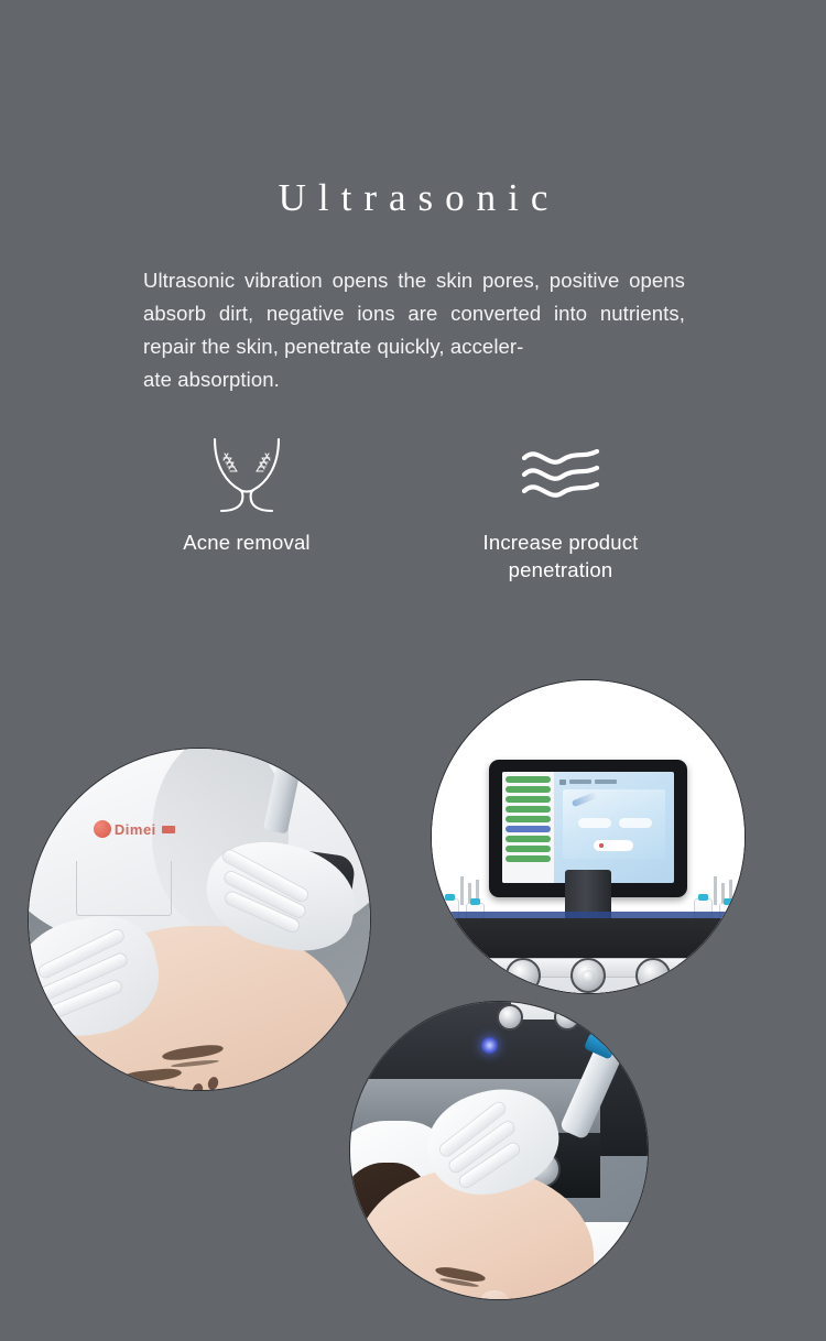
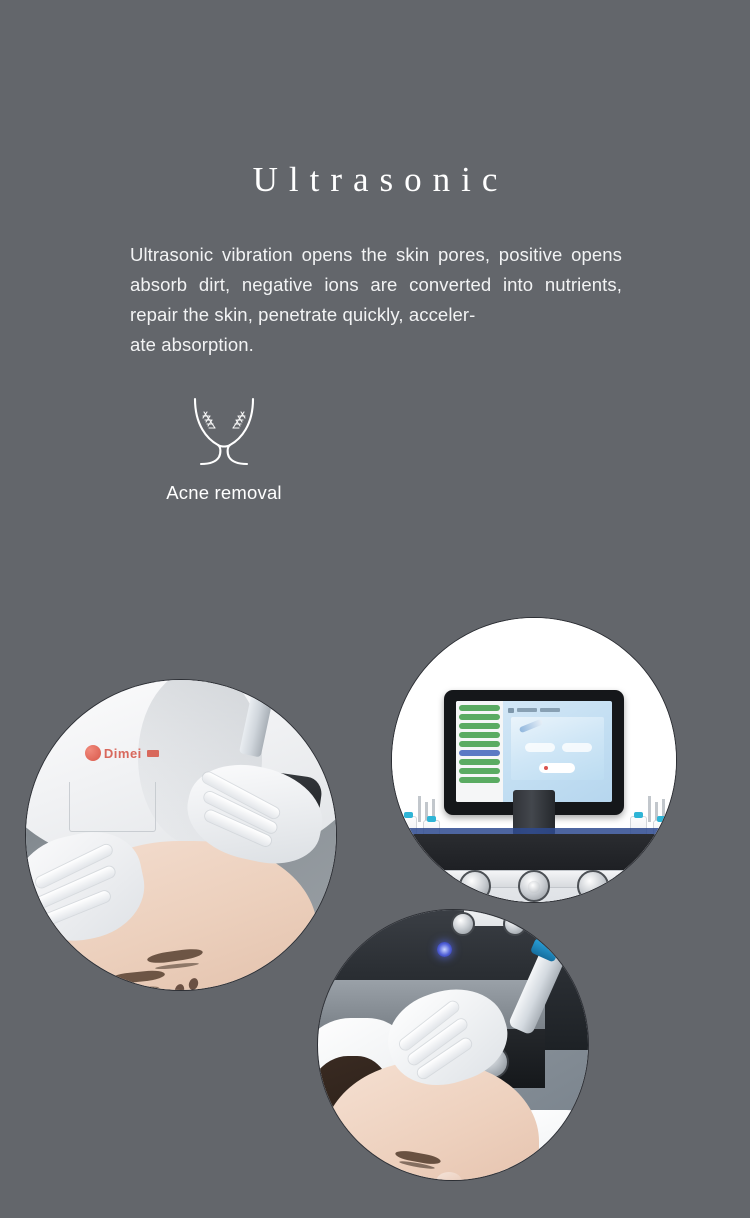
  Ultrasonic
  Ultrasonic vibration opens the skin pores, positive opens absorb dirt, negative ions are converted into nutrients, repair the skin, penetrate quickly, acceler-
  ate absorption.
  Acne removal
- Increase product penetration
  Dimei
